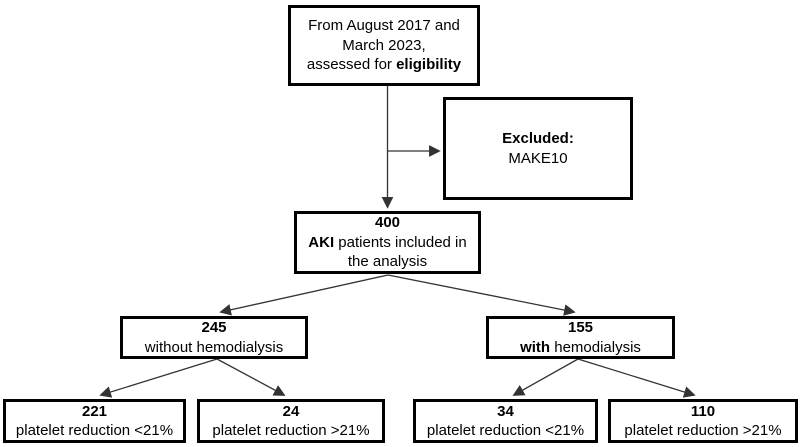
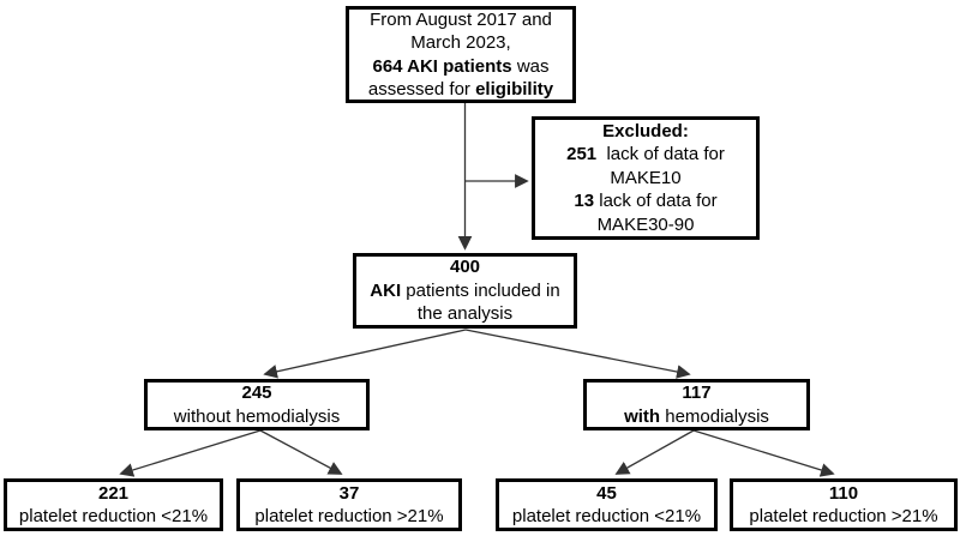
  From August 2017 and
  March 2023,
+ 664 AKI patients was
  assessed for eligibility
  Excluded:
+ 251 lack of data for
  MAKE10
+ 13 lack of data for
+ MAKE30-90
  400
  AKI patients included in
  the analysis
  245
  without hemodialysis
- 155
+ 117
  with hemodialysis
  221
  platelet reduction <21%
- 24
+ 37
  platelet reduction >21%
- 34
+ 45
  platelet reduction <21%
  110
  platelet reduction >21%
